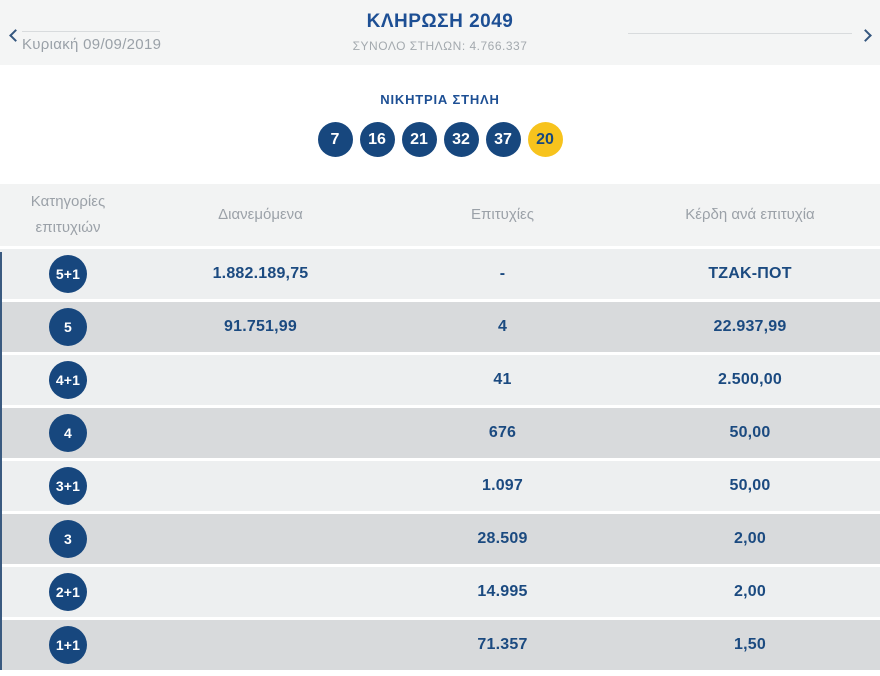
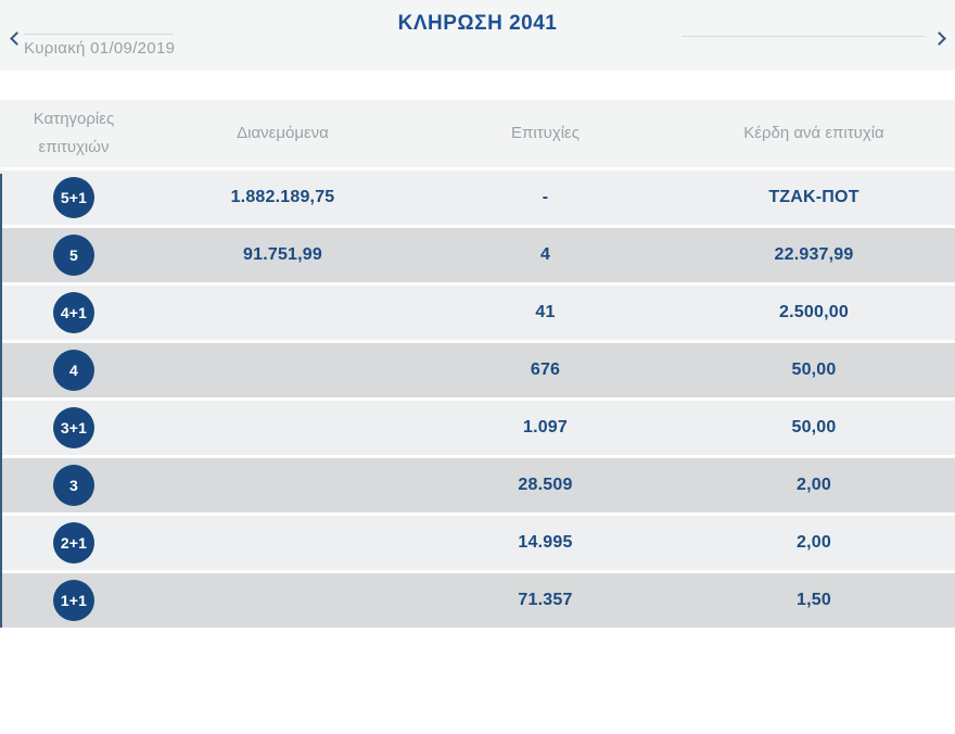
- Κυριακή 09/09/2019
+ Κυριακή 01/09/2019
- ΚΛΗΡΩΣΗ 2049
+ ΚΛΗΡΩΣΗ 2041
- ΣΥΝΟΛΟ ΣΤΗΛΩΝ: 4.766.337
- ΝΙΚΗΤΡΙΑ ΣΤΗΛΗ
- 7
- 16
- 21
- 32
- 37
- 20
  Κατηγορίες επιτυχιών
  Διανεμόμενα
  Επιτυχίες
  Κέρδη ανά επιτυχία
  5+1
  1.882.189,75
  -
  ΤΖΑΚ-ΠΟΤ
  5
  91.751,99
  4
  22.937,99
  4+1
  41
  2.500,00
  4
  676
  50,00
  3+1
  1.097
  50,00
  3
  28.509
  2,00
  2+1
  14.995
  2,00
  1+1
  71.357
  1,50
